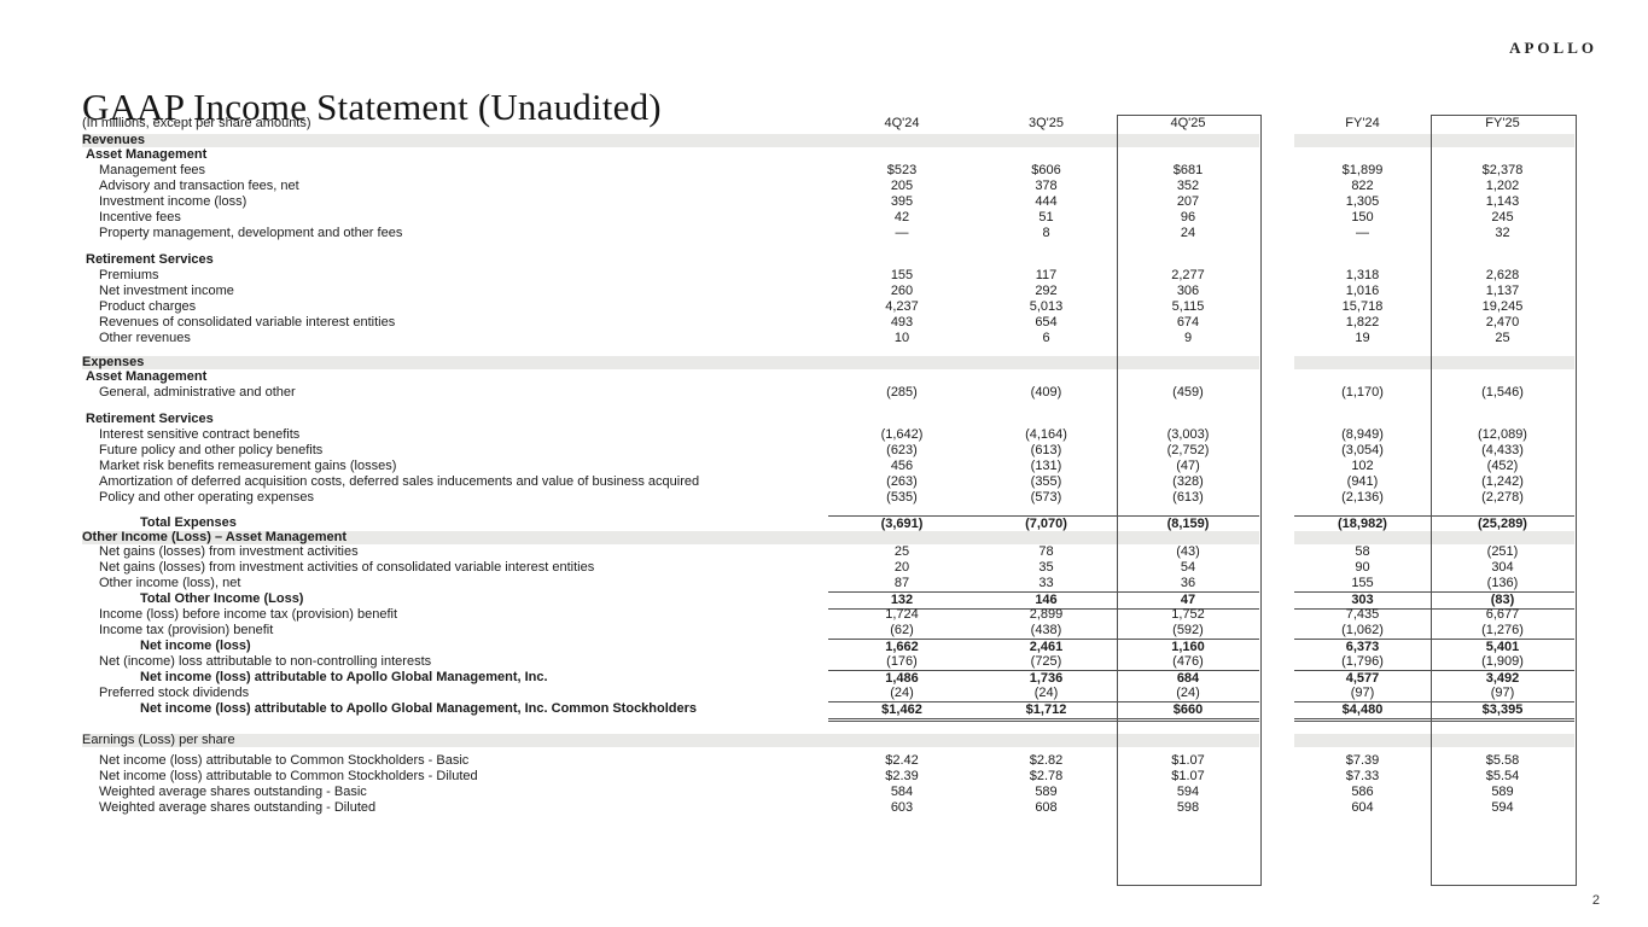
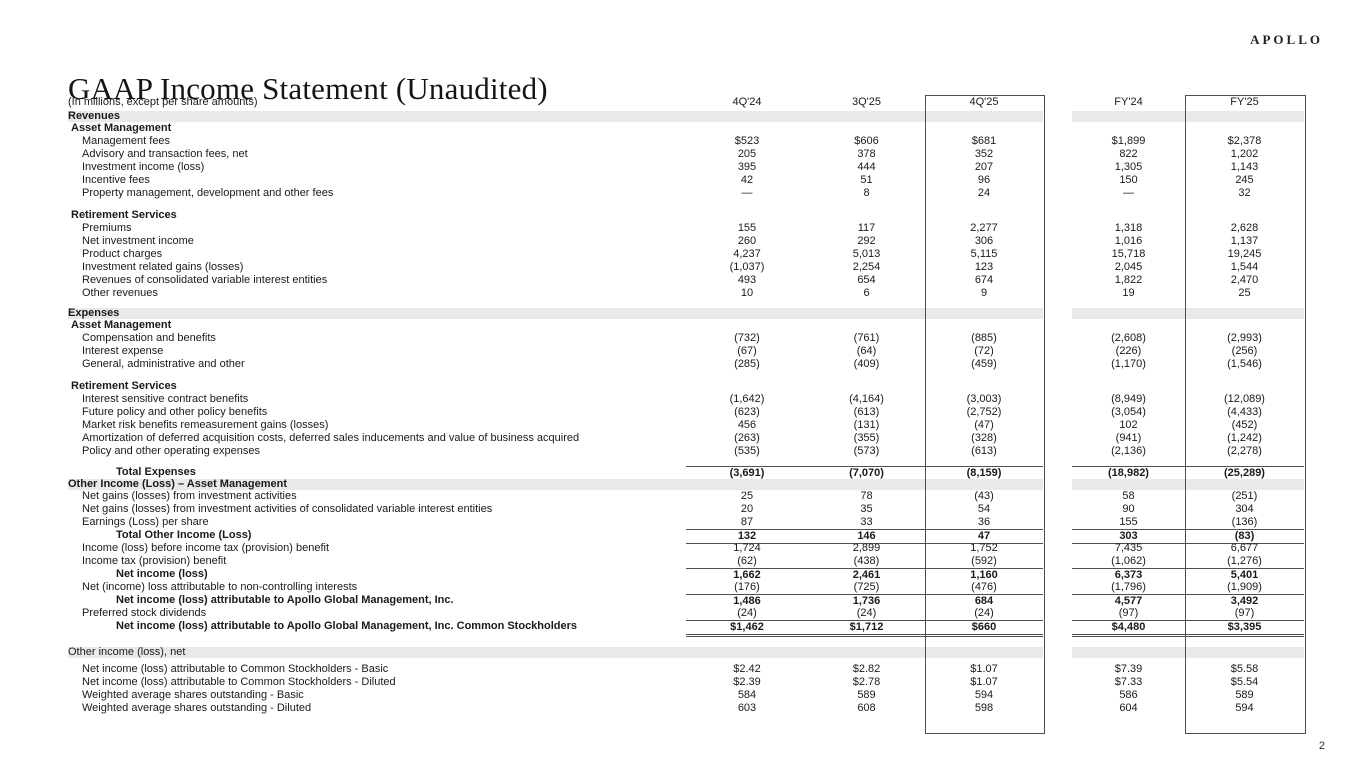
  APOLLO
  GAAP Income Statement (Unaudited)
  (In millions, except per share amounts)
  4Q'24
  3Q'25
  4Q'25
  FY'24
  FY'25
  Revenues
  Asset Management
  Management fees
  $523
  $606
  $681
  $1,899
  $2,378
  Advisory and transaction fees, net
  205
  378
  352
  822
  1,202
  Investment income (loss)
  395
  444
  207
  1,305
  1,143
  Incentive fees
  42
  51
  96
  150
  245
  Property management, development and other fees
  —
  8
  24
  —
  32
  Retirement Services
  Premiums
  155
  117
  2,277
  1,318
  2,628
  Net investment income
  260
  292
  306
  1,016
  1,137
  Product charges
  4,237
  5,013
  5,115
  15,718
  19,245
+ Investment related gains (losses)
+ (1,037)
+ 2,254
+ 123
+ 2,045
+ 1,544
  Revenues of consolidated variable interest entities
  493
  654
  674
  1,822
  2,470
  Other revenues
  10
  6
  9
  19
  25
  Expenses
  Asset Management
+ Compensation and benefits
+ (732)
+ (761)
+ (885)
+ (2,608)
+ (2,993)
+ Interest expense
+ (67)
+ (64)
+ (72)
+ (226)
+ (256)
  General, administrative and other
  (285)
  (409)
  (459)
  (1,170)
  (1,546)
  Retirement Services
  Interest sensitive contract benefits
  (1,642)
  (4,164)
  (3,003)
  (8,949)
  (12,089)
  Future policy and other policy benefits
  (623)
  (613)
  (2,752)
  (3,054)
  (4,433)
  Market risk benefits remeasurement gains (losses)
  456
  (131)
  (47)
  102
  (452)
  Amortization of deferred acquisition costs, deferred sales inducements and value of business acquired
  (263)
  (355)
  (328)
  (941)
  (1,242)
  Policy and other operating expenses
  (535)
  (573)
  (613)
  (2,136)
  (2,278)
  Total Expenses
  (3,691)
  (7,070)
  (8,159)
  (18,982)
  (25,289)
  Other Income (Loss) – Asset Management
  Net gains (losses) from investment activities
  25
  78
  (43)
  58
  (251)
  Net gains (losses) from investment activities of consolidated variable interest entities
  20
  35
  54
  90
  304
- Other income (loss), net
+ Earnings (Loss) per share
  87
  33
  36
  155
  (136)
  Total Other Income (Loss)
  132
  146
  47
  303
  (83)
  Income (loss) before income tax (provision) benefit
  1,724
  2,899
  1,752
  7,435
  6,677
  Income tax (provision) benefit
  (62)
  (438)
  (592)
  (1,062)
  (1,276)
  Net income (loss)
  1,662
  2,461
  1,160
  6,373
  5,401
  Net (income) loss attributable to non-controlling interests
  (176)
  (725)
  (476)
  (1,796)
  (1,909)
  Net income (loss) attributable to Apollo Global Management, Inc.
  1,486
  1,736
  684
  4,577
  3,492
  Preferred stock dividends
  (24)
  (24)
  (24)
  (97)
  (97)
  Net income (loss) attributable to Apollo Global Management, Inc. Common Stockholders
  $1,462
  $1,712
  $660
  $4,480
  $3,395
- Earnings (Loss) per share
+ Other income (loss), net
  Net income (loss) attributable to Common Stockholders - Basic
  $2.42
  $2.82
  $1.07
  $7.39
  $5.58
  Net income (loss) attributable to Common Stockholders - Diluted
  $2.39
  $2.78
  $1.07
  $7.33
  $5.54
  Weighted average shares outstanding - Basic
  584
  589
  594
  586
  589
  Weighted average shares outstanding - Diluted
  603
  608
  598
  604
  594
  2
